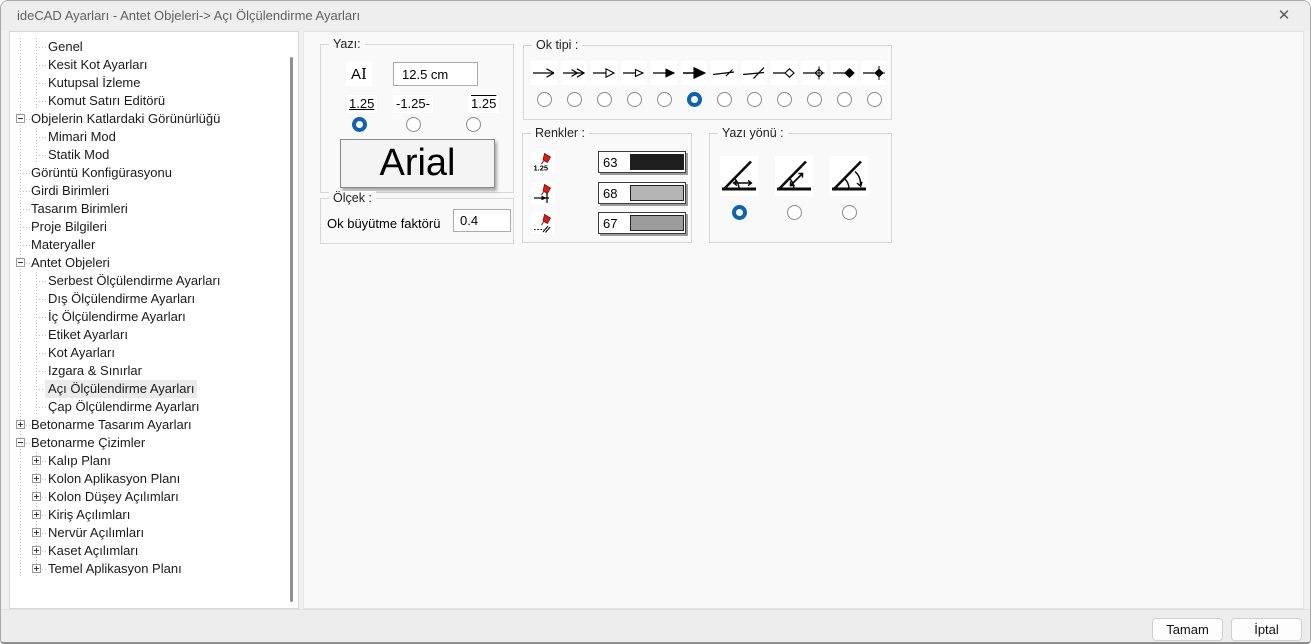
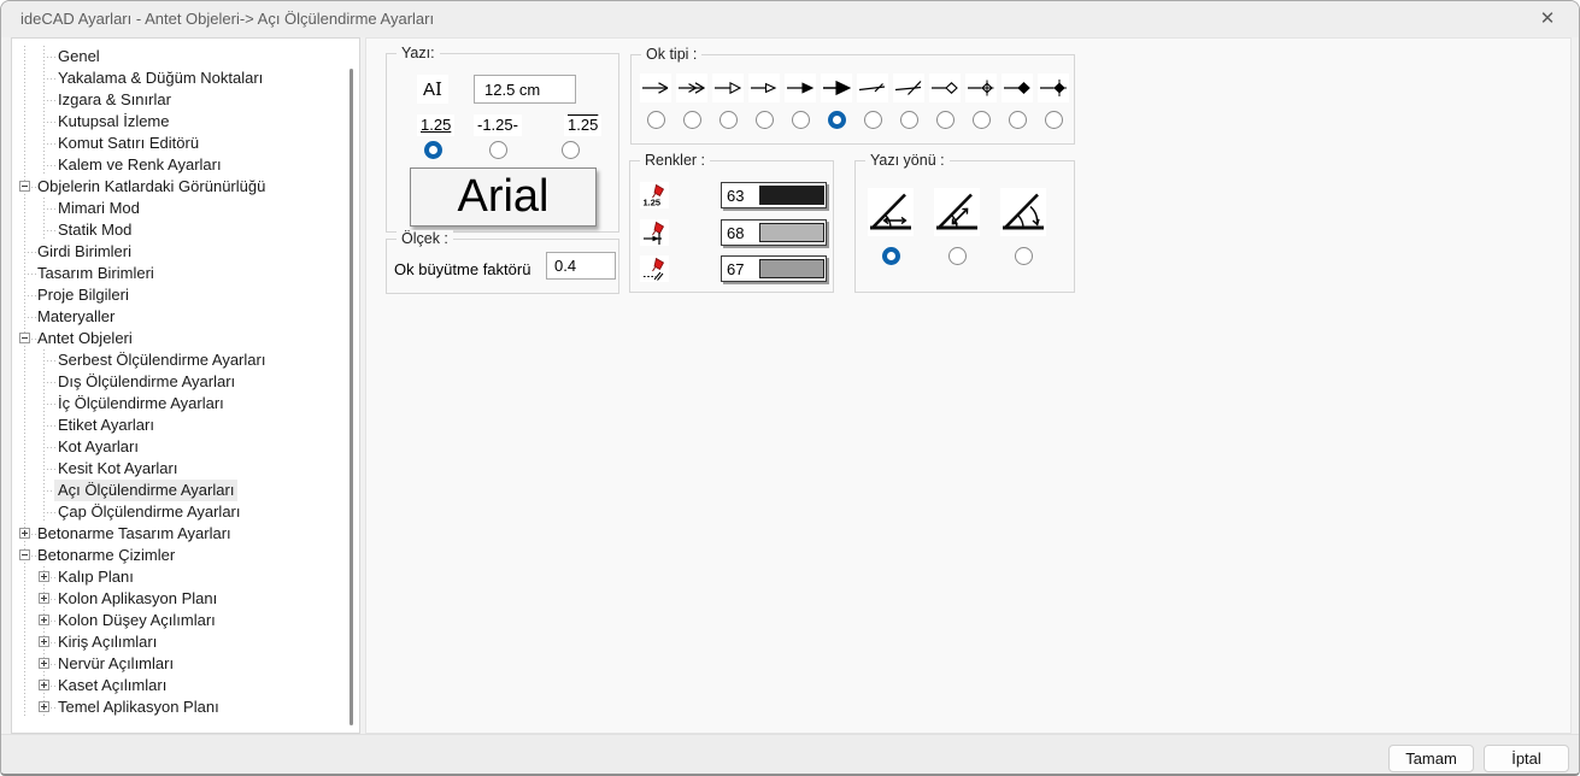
  ideCAD Ayarları - Antet Objeleri-> Açı Ölçülendirme Ayarları
  ✕
  Genel
+ Yakalama & Düğüm Noktaları
- Kesit Kot Ayarları
+ Izgara & Sınırlar
  Kutupsal İzleme
  Komut Satırı Editörü
+ Kalem ve Renk Ayarları
  Objelerin Katlardaki Görünürlüğü
  Mimari Mod
  Statik Mod
- Görüntü Konfigürasyonu
  Girdi Birimleri
  Tasarım Birimleri
  Proje Bilgileri
  Materyaller
  Antet Objeleri
  Serbest Ölçülendirme Ayarları
  Dış Ölçülendirme Ayarları
  İç Ölçülendirme Ayarları
  Etiket Ayarları
  Kot Ayarları
- Izgara & Sınırlar
+ Kesit Kot Ayarları
  Açı Ölçülendirme Ayarları
  Çap Ölçülendirme Ayarları
  Betonarme Tasarım Ayarları
  Betonarme Çizimler
  Kalıp Planı
  Kolon Aplikasyon Planı
  Kolon Düşey Açılımları
  Kiriş Açılımları
  Nervür Açılımları
  Kaset Açılımları
  Temel Aplikasyon Planı
  Yazı:
  AI
  12.5 cm
  1.25
  -1.25-
  1.25
  Arial
  Ölçek :
  Ok büyütme faktörü
  0.4
  Ok tipi :
  Renkler :
  1.25
  63
  68
  67
  Yazı yönü :
  Tamam
  İptal
